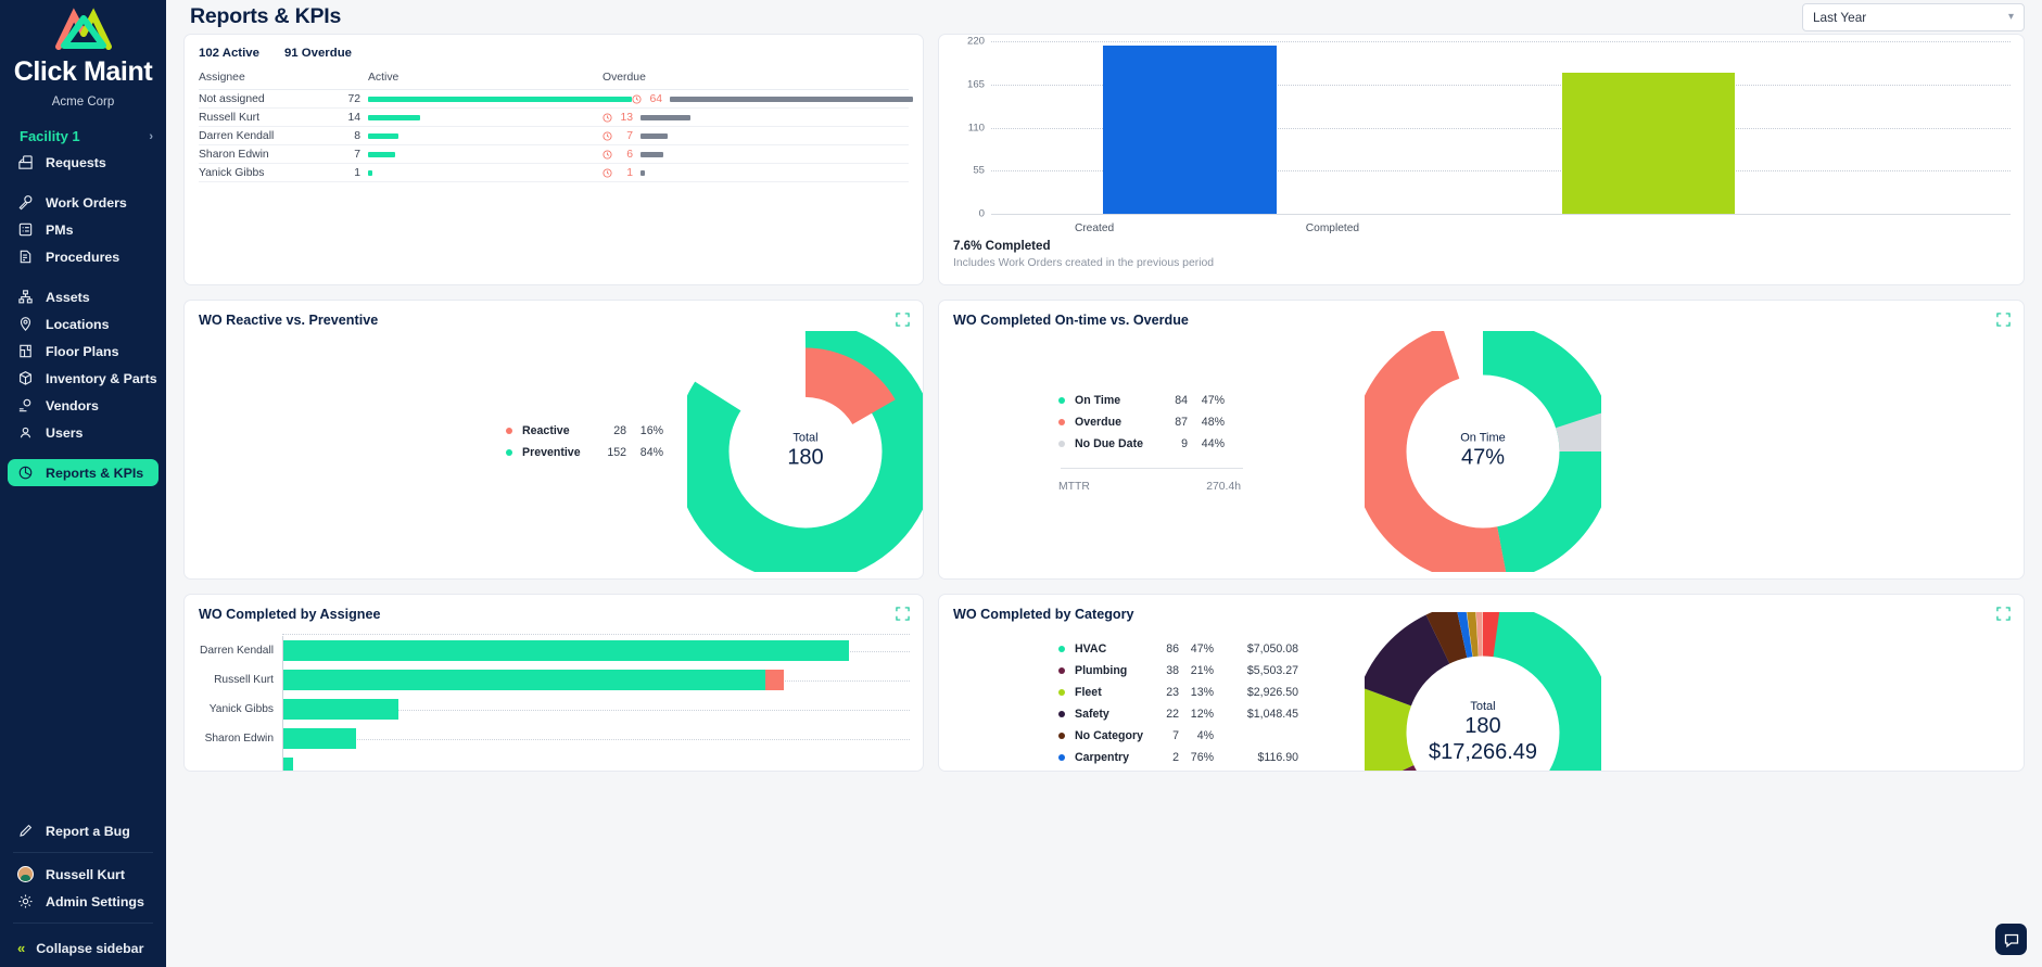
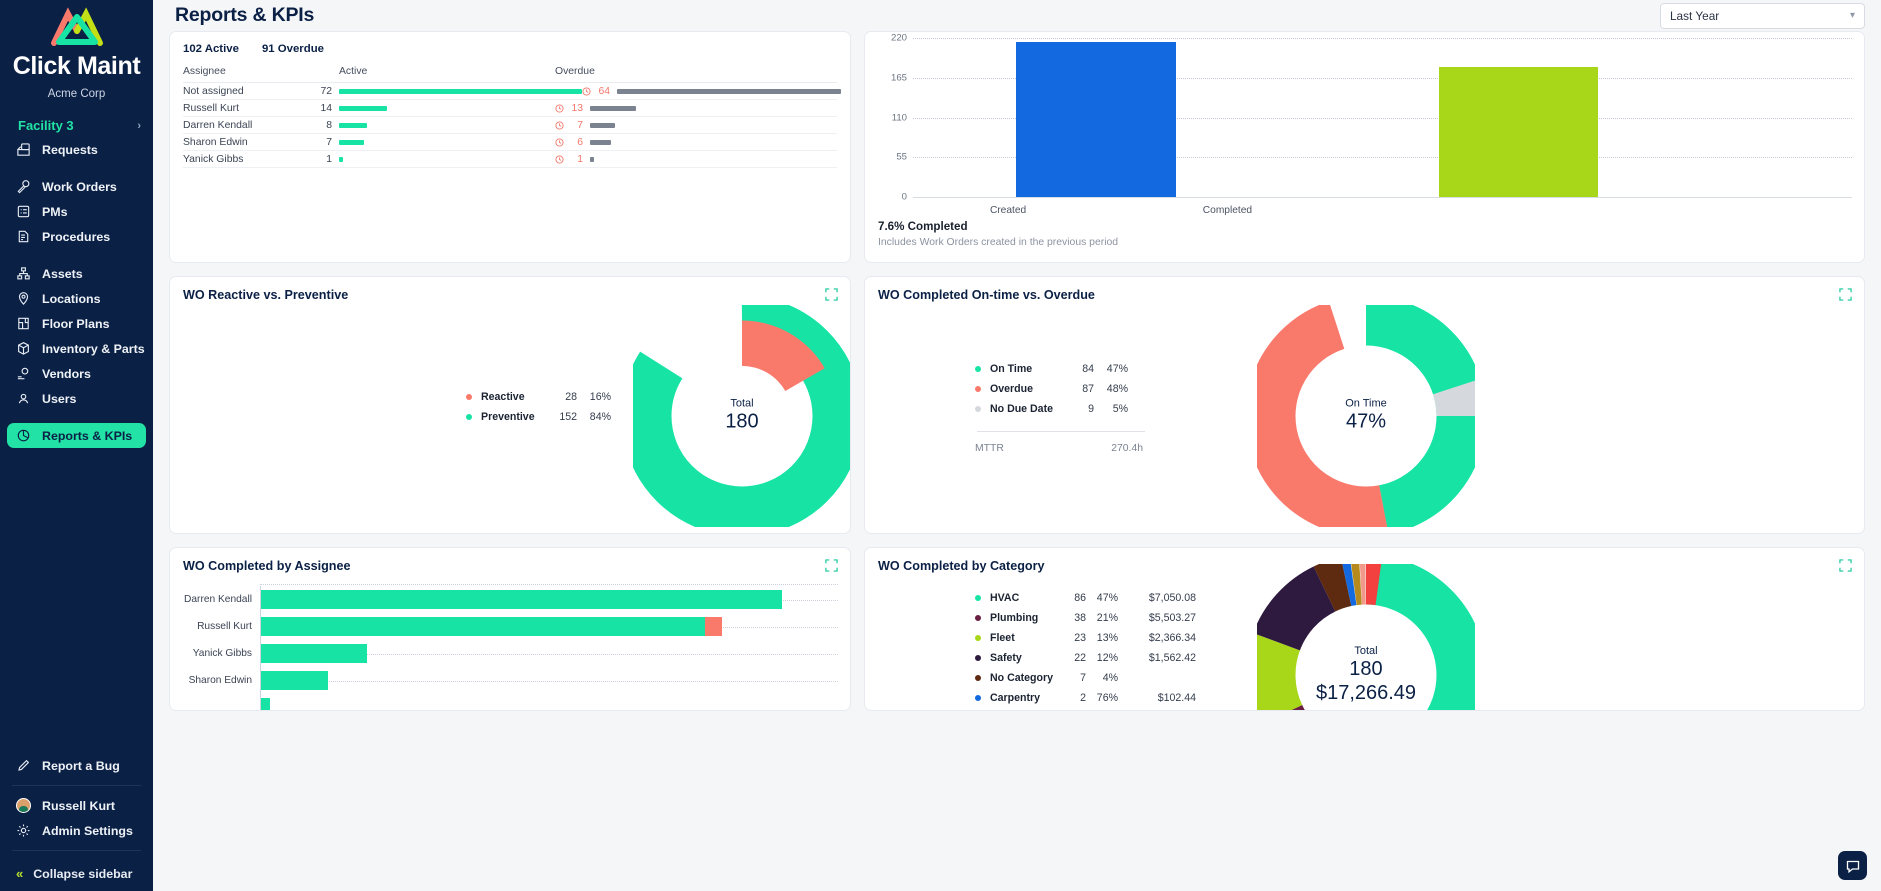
  Click Maint
  Acme Corp
- Facility 1
+ Facility 3
  ›
  Requests
  Work Orders
  PMs
  Procedures
  Assets
  Locations
  Floor Plans
  Inventory & Parts
  Vendors
  Users
  Reports & KPIs
  Report a Bug
  Russell Kurt
  Admin Settings
  «
  Collapse sidebar
  Reports & KPIs
  Last Year
  ▾
  102 Active
  91 Overdue
  Assignee
  Active
  Overdue
  Not assigned
  72
  64
  Russell Kurt
  14
  13
  Darren Kendall
  8
  7
  Sharon Edwin
  7
  6
  Yanick Gibbs
  1
  1
  220
  165
  110
  55
  0
  Created
  Completed
  7.6% Completed
  Includes Work Orders created in the previous period
  WO Reactive vs. Preventive
  Reactive
  28
  16%
  Preventive
  152
  84%
  Total
  180
  WO Completed On-time vs. Overdue
  On Time
  84
  47%
  Overdue
  87
  48%
  No Due Date
  9
- 44%
+ 5%
  MTTR
  270.4h
  On Time
  47%
  WO Completed by Assignee
  Darren Kendall
  Russell Kurt
  Yanick Gibbs
  Sharon Edwin
  WO Completed by Category
  HVAC
  86
  47%
  $7,050.08
  Plumbing
  38
  21%
  $5,503.27
  Fleet
  23
  13%
- $2,926.50
+ $2,366.34
  Safety
  22
  12%
- $1,048.45
+ $1,562.42
  No Category
  7
  4%
  Carpentry
  2
  76%
- $116.90
+ $102.44
  Total
  180
  $17,266.49
